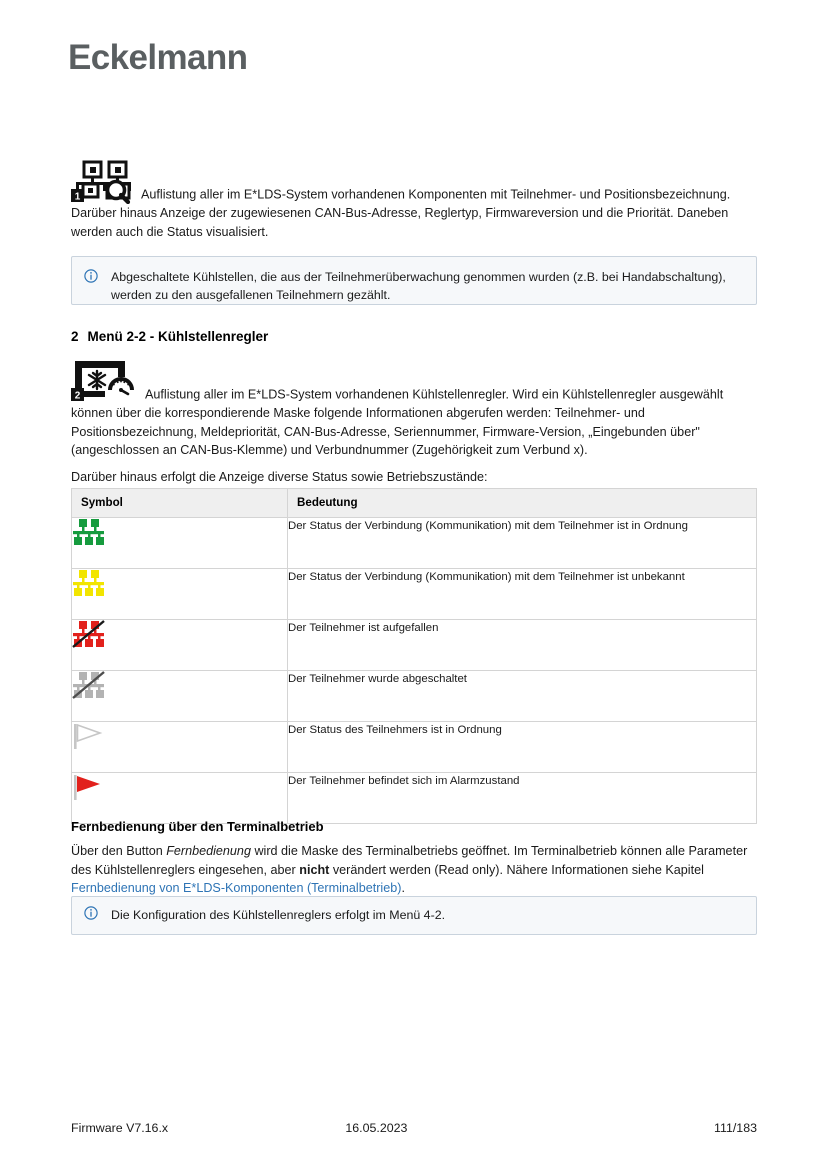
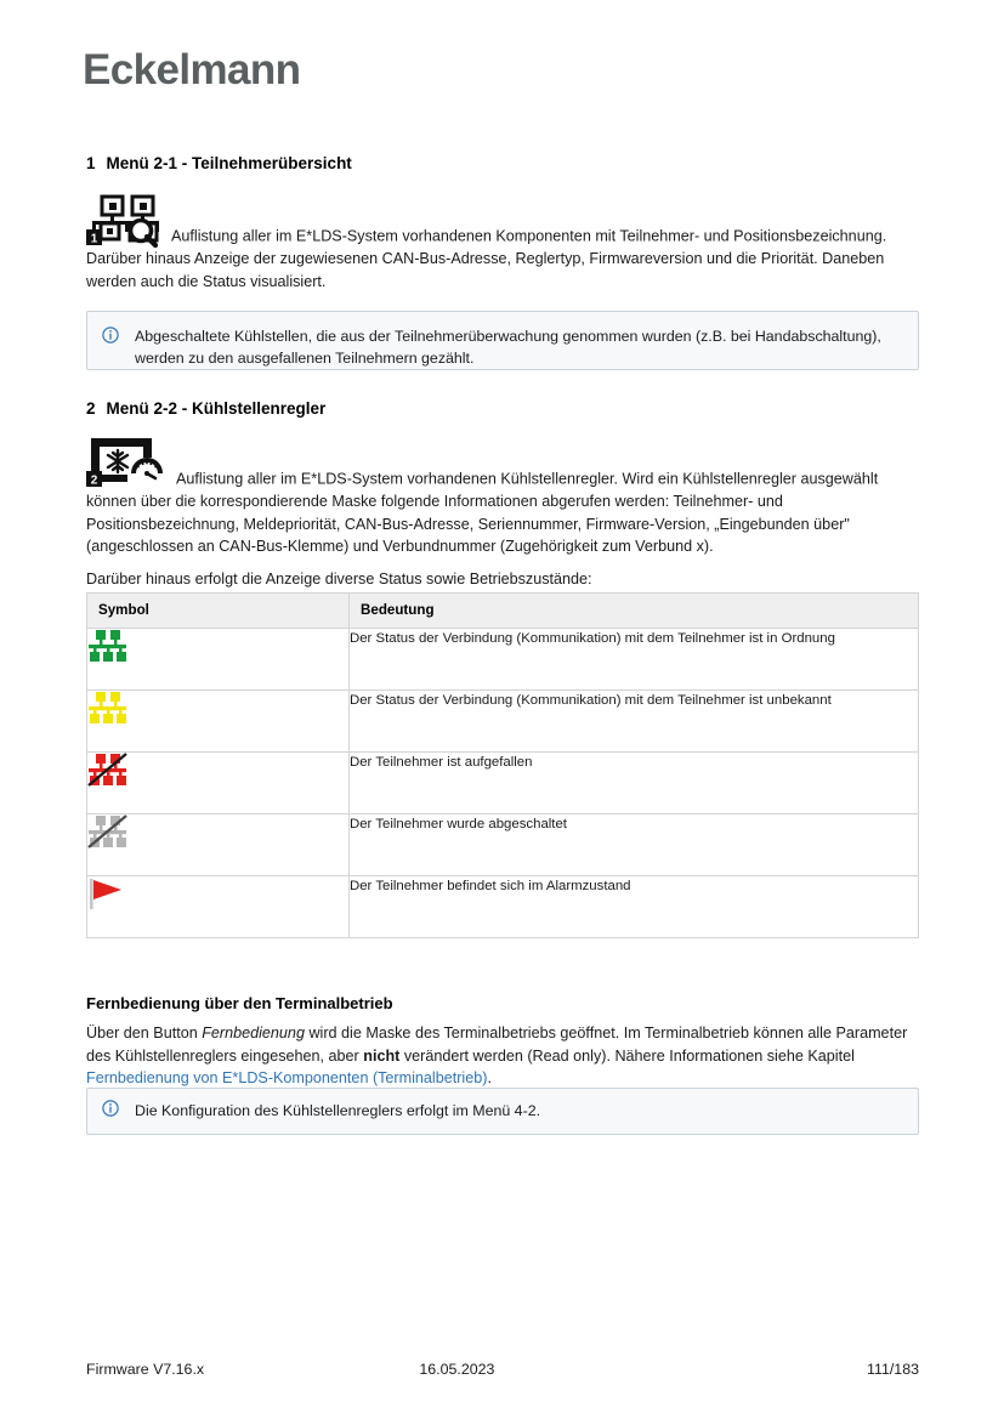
  Eckelmann
+ 1 Menü 2-1 - Teilnehmerübersicht
  1
  Auflistung aller im E*LDS-System vorhandenen Komponenten mit Teilnehmer- und Positionsbezeichnung. Darüber hinaus Anzeige der zugewiesenen CAN-Bus-Adresse, Reglertyp, Firmwareversion und die Priorität. Daneben werden auch die Status visualisiert.
  Abgeschaltete Kühlstellen, die aus der Teilnehmerüberwachung genommen wurden (z.B. bei Handabschaltung), werden zu den ausgefallenen Teilnehmern gezählt.
  2 Menü 2-2 - Kühlstellenregler
  2
  Auflistung aller im E*LDS-System vorhandenen Kühlstellenregler. Wird ein Kühlstellenregler ausgewählt können über die korrespondierende Maske folgende Informationen abgerufen werden: Teilnehmer- und Positionsbezeichnung, Meldepriorität, CAN-Bus-Adresse, Seriennummer, Firmware-Version, „Eingebunden über" (angeschlossen an CAN-Bus-Klemme) und Verbundnummer (Zugehörigkeit zum Verbund x).
  Darüber hinaus erfolgt die Anzeige diverse Status sowie Betriebszustände:
  Symbol	Bedeutung
  	Der Status der Verbindung (Kommunikation) mit dem Teilnehmer ist in Ordnung
  	Der Status der Verbindung (Kommunikation) mit dem Teilnehmer ist unbekannt
  	Der Teilnehmer ist aufgefallen
  	Der Teilnehmer wurde abgeschaltet
- 	Der Status des Teilnehmers ist in Ordnung
  	Der Teilnehmer befindet sich im Alarmzustand
  Fernbedienung über den Terminalbetrieb
  Über den Button Fernbedienung wird die Maske des Terminalbetriebs geöffnet. Im Terminalbetrieb können alle Parameter des Kühlstellenreglers eingesehen, aber nicht verändert werden (Read only). Nähere Informationen siehe Kapitel Fernbedienung von E*LDS-Komponenten (Terminalbetrieb).
  Die Konfiguration des Kühlstellenreglers erfolgt im Menü 4-2.
  Firmware V7.16.x
  16.05.2023
  111/183
